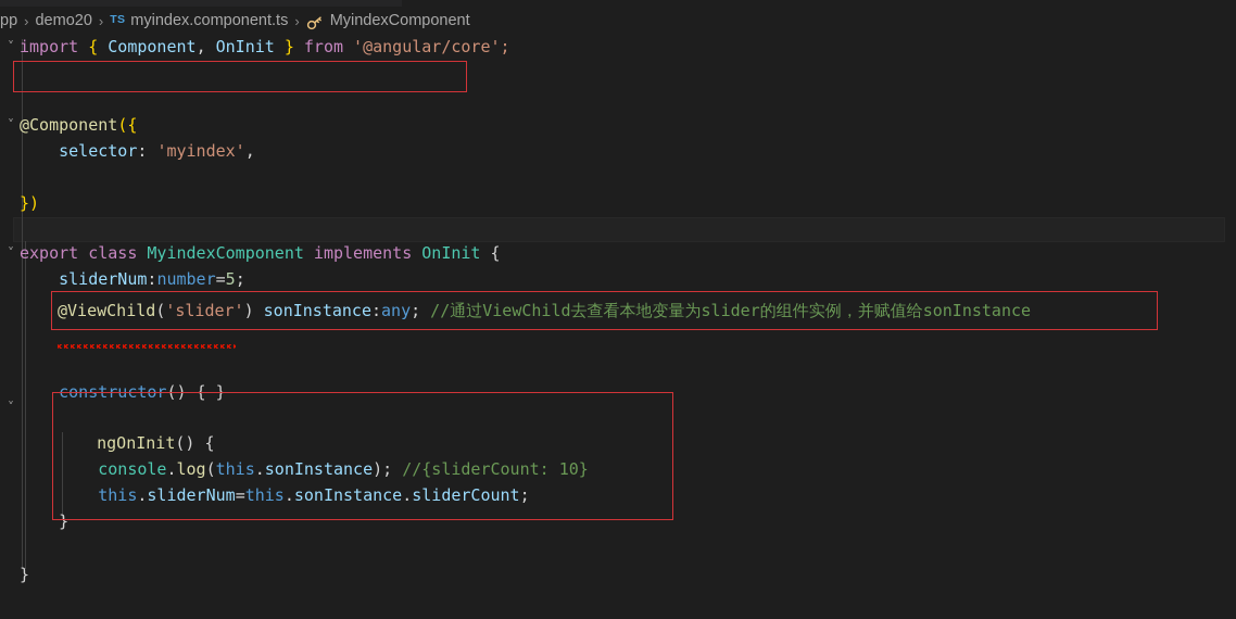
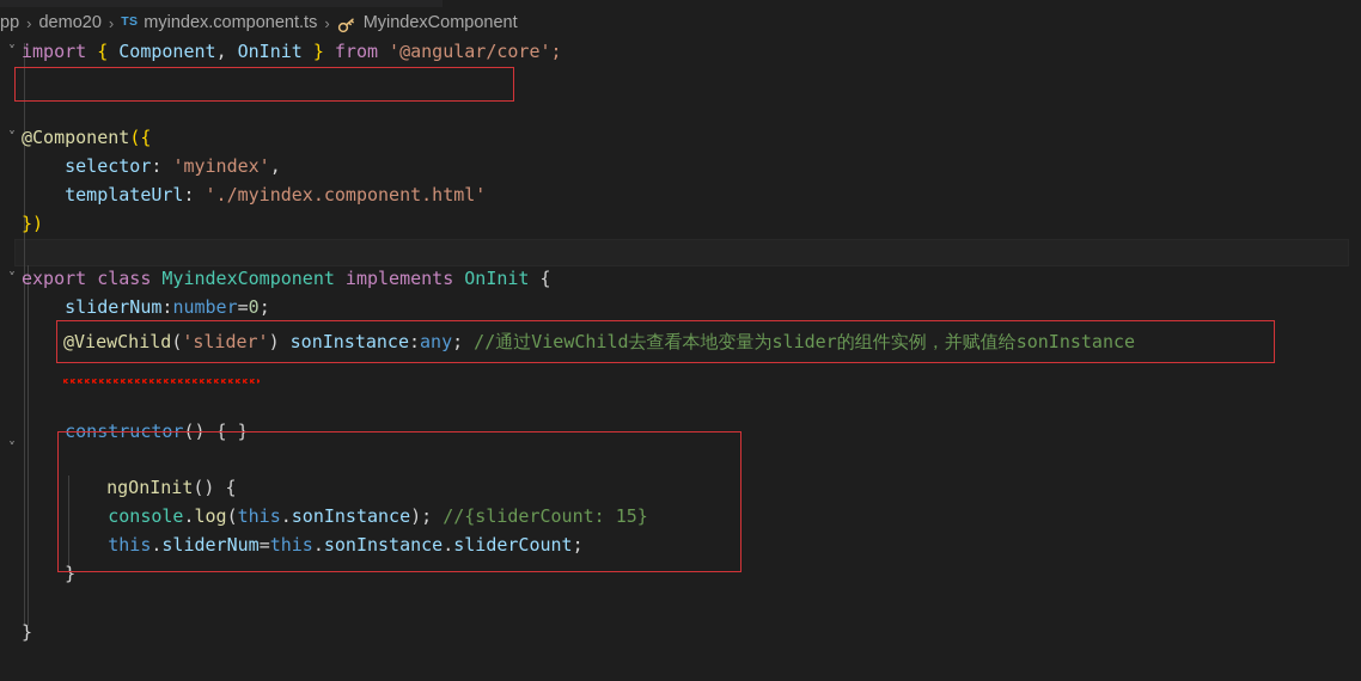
  pp
  ›
  demo20
  ›
  TS
  myindex.component.ts
  ›
  MyindexComponent
  ˅
  ˅
  ˅
  ˅
  import { Component, OnInit } from '@angular/core';
  @Component({
  selector: 'myindex',
+ templateUrl: './myindex.component.html'
  })
  export class MyindexComponent implements OnInit {
- sliderNum:number=5;
+ sliderNum:number=0;
  @ViewChild('slider') sonInstance:any; //通过ViewChild去查看本地变量为slider的组件实例，并赋值给sonInstance
  constructor() { }
  ngOnInit() {
- console.log(this.sonInstance); //{sliderCount: 10}
+ console.log(this.sonInstance); //{sliderCount: 15}
  this.sliderNum=this.sonInstance.sliderCount;
  }
  }
